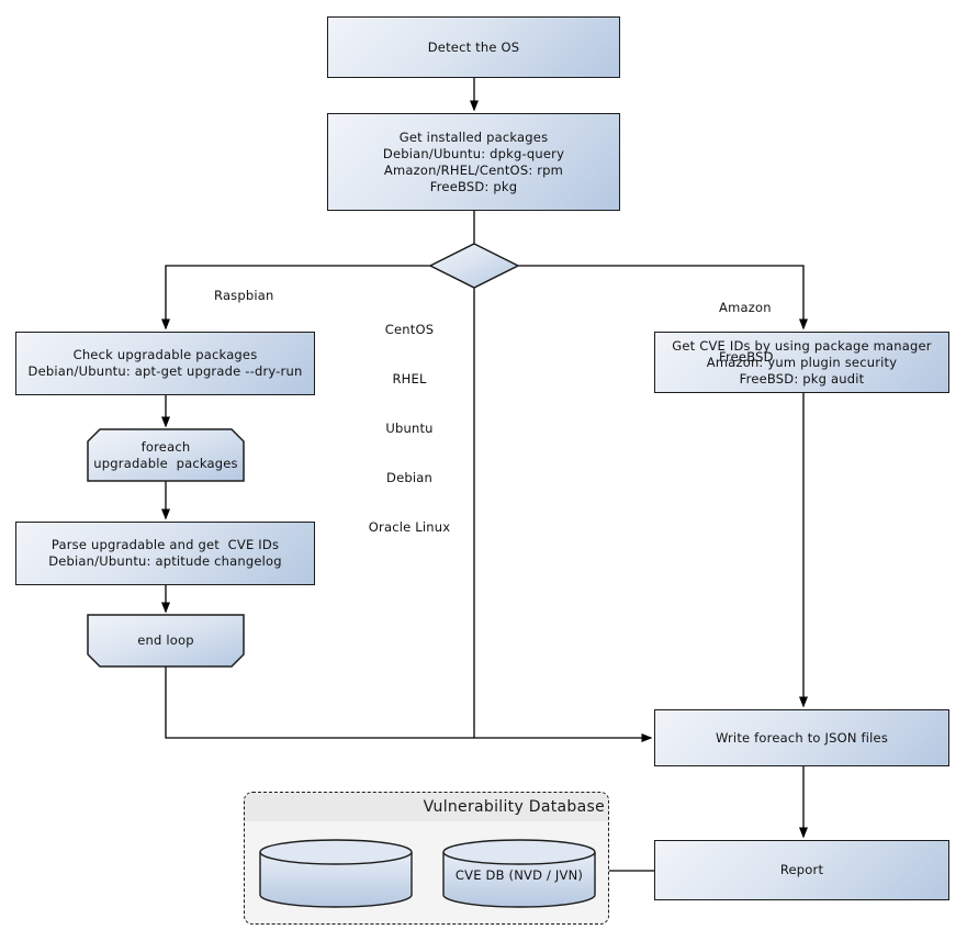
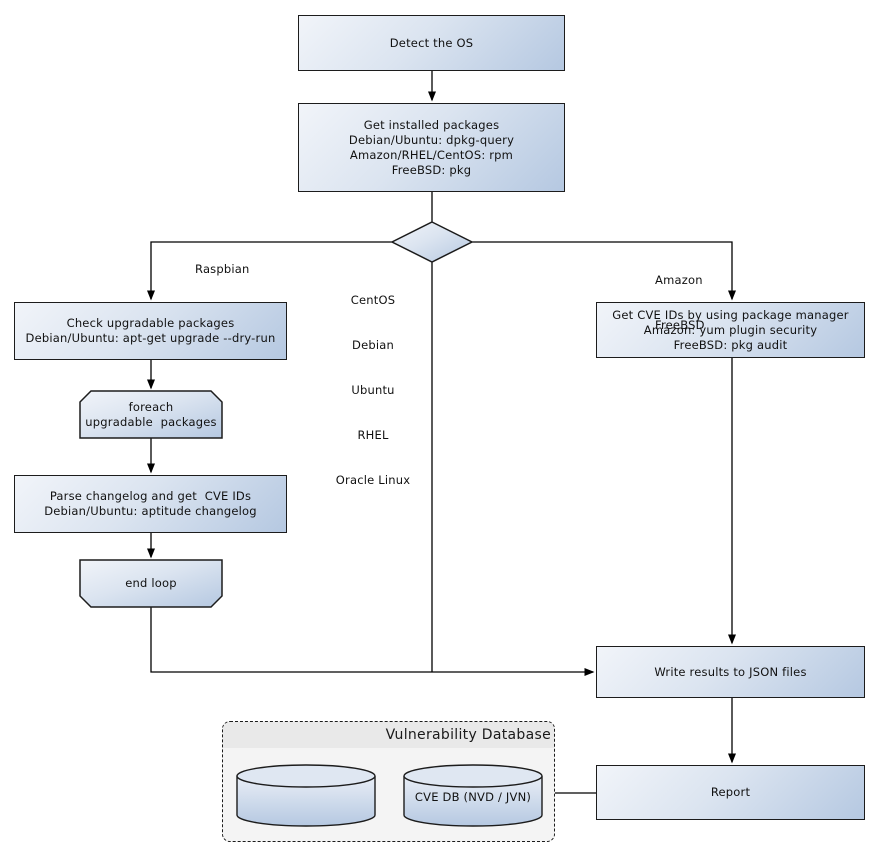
  Detect the OS
  Get installed packages
  Debian/Ubuntu: dpkg-query
  Amazon/RHEL/CentOS: rpm
  FreeBSD: pkg
  Check upgradable packages
  Debian/Ubuntu: apt-get upgrade --dry-run
  foreach
  upgradable packages
- Parse upgradable and get CVE IDs
+ Parse changelog and get CVE IDs
  Debian/Ubuntu: aptitude changelog
  end loop
  Get CVE IDs by using package manager
  Amazon: yum plugin security
  FreeBSD: pkg audit
- Write foreach to JSON files
+ Write results to JSON files
  Report
  Raspbian
  CentOS
- RHEL
+ Debian
  Ubuntu
- Debian
+ RHEL
  Oracle Linux
  Amazon
  FreeBSD
  Vulnerability Database
  CVE DB (NVD / JVN)
